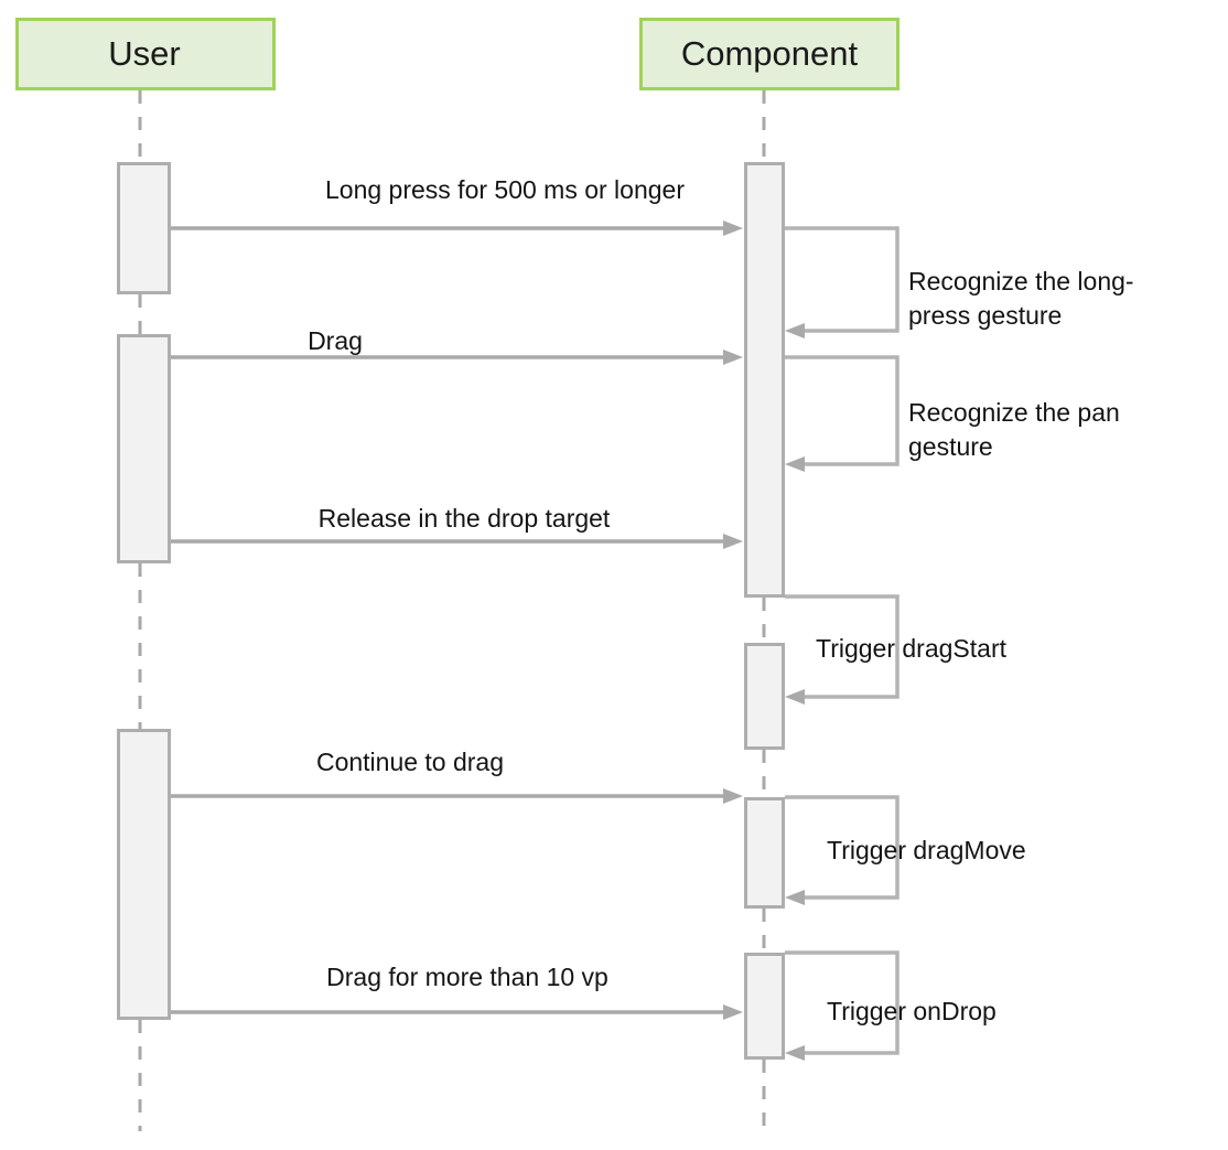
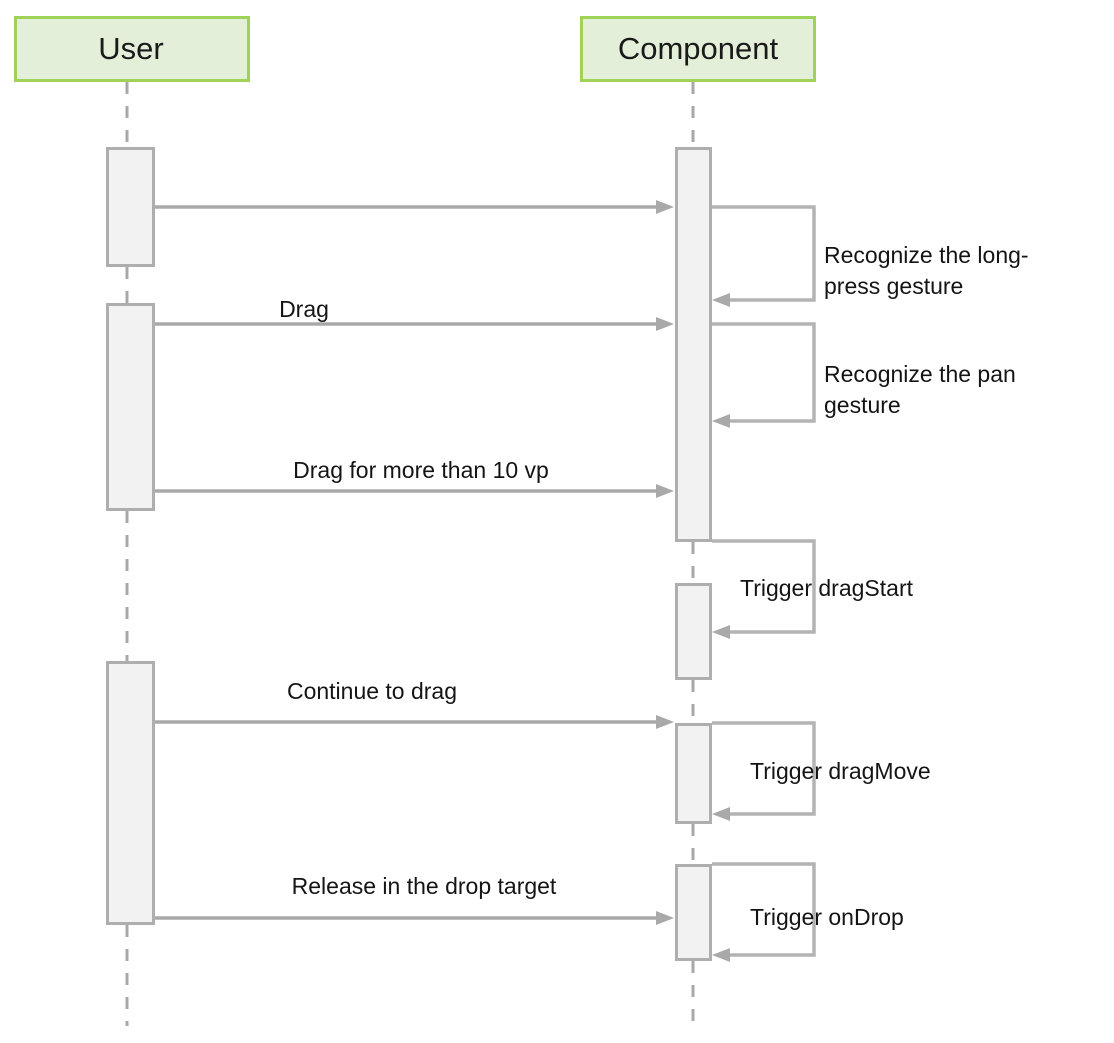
  User
  Component
- Long press for 500 ms or longer
  Recognize the long-
  press gesture
  Drag
  Recognize the pan
  gesture
- Release in the drop target
+ Drag for more than 10 vp
  Trigger dragStart
  Continue to drag
  Trigger dragMove
- Drag for more than 10 vp
+ Release in the drop target
  Trigger onDrop
